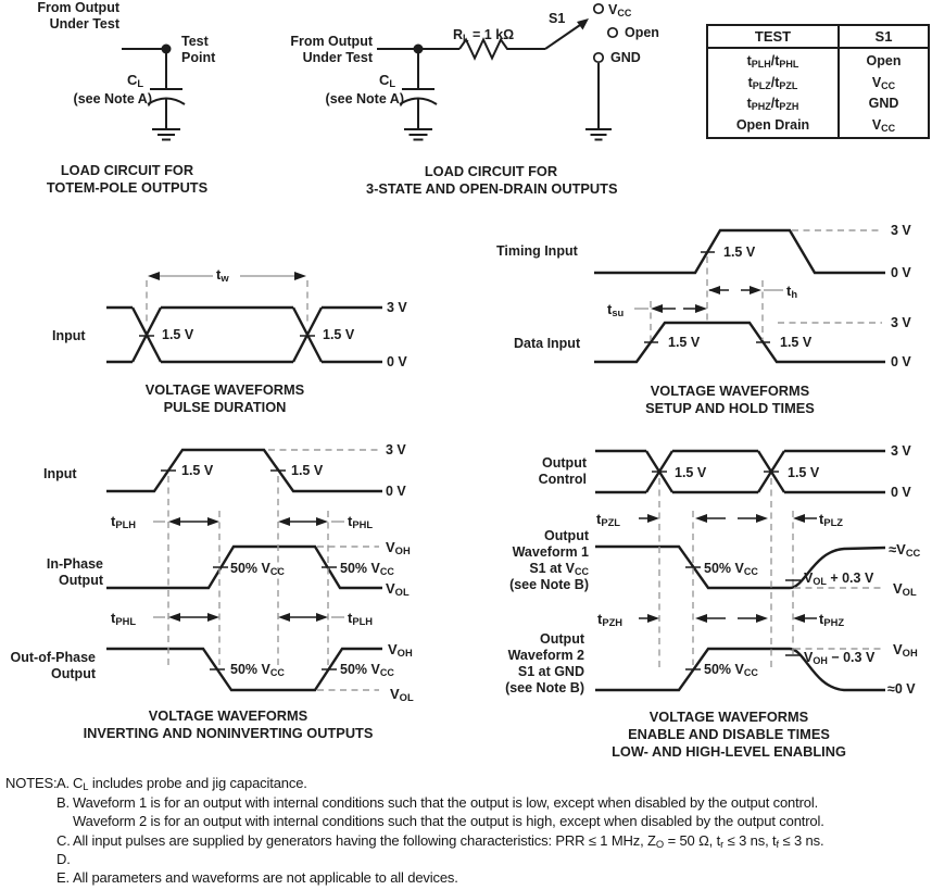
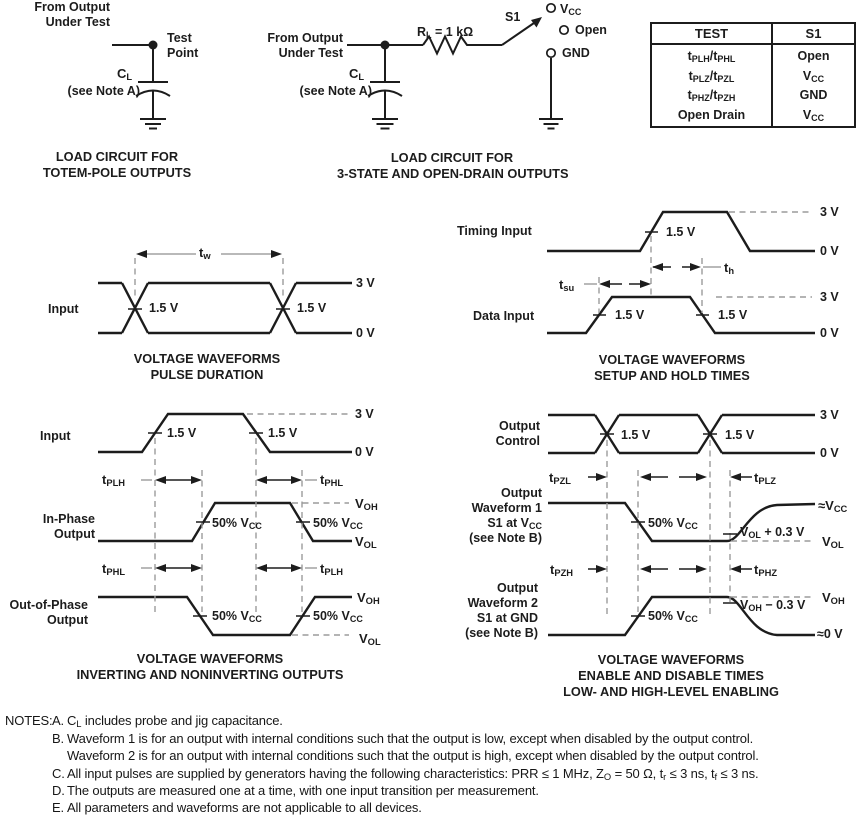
  From Output
  Under Test
  Test
  Point
  CL
  (see Note A)
  LOAD CIRCUIT FOR
  TOTEM-POLE OUTPUTS
  From Output
  Under Test
  RL = 1 kΩ
  S1
  VCC
  Open
  GND
  CL
  (see Note A)
  LOAD CIRCUIT FOR
  3-STATE AND OPEN-DRAIN OUTPUTS
  TEST
  S1
  tPLH/tPHL
  tPLZ/tPZL
  tPHZ/tPZH
  Open Drain
  Open
  VCC
  GND
  VCC
  Input
  tw
  1.5 V
  1.5 V
  3 V
  0 V
  VOLTAGE WAVEFORMS
  PULSE DURATION
  Timing Input
  Data Input
  tsu
  th
  1.5 V
  1.5 V
  1.5 V
  3 V
  0 V
  3 V
  0 V
  VOLTAGE WAVEFORMS
  SETUP AND HOLD TIMES
  Input
  1.5 V
  1.5 V
  3 V
  0 V
  tPLH
  tPHL
  In-Phase
  Output
  50% VCC
  50% VCC
  VOH
  VOL
  tPHL
  tPLH
  Out-of-Phase
  Output
  50% VCC
  50% VCC
  VOH
  VOL
  VOLTAGE WAVEFORMS
  INVERTING AND NONINVERTING OUTPUTS
  Output
  Control
  1.5 V
  1.5 V
  3 V
  0 V
  tPZL
  tPLZ
  Output
  Waveform 1
  S1 at VCC
  (see Note B)
  50% VCC
  VOL + 0.3 V
  ≈VCC
  VOL
  tPZH
  tPHZ
  Output
  Waveform 2
  S1 at GND
  (see Note B)
  50% VCC
  VOH − 0.3 V
  VOH
  ≈0 V
  VOLTAGE WAVEFORMS
  ENABLE AND DISABLE TIMES
  LOW- AND HIGH-LEVEL ENABLING
  NOTES:
  A.
  CL includes probe and jig capacitance.
  B.
  Waveform 1 is for an output with internal conditions such that the output is low, except when disabled by the output control.
  Waveform 2 is for an output with internal conditions such that the output is high, except when disabled by the output control.
  C.
  All input pulses are supplied by generators having the following characteristics: PRR ≤ 1 MHz, ZO = 50 Ω, tr ≤ 3 ns, tf ≤ 3 ns.
  D.
+ The outputs are measured one at a time, with one input transition per measurement.
  E.
  All parameters and waveforms are not applicable to all devices.
